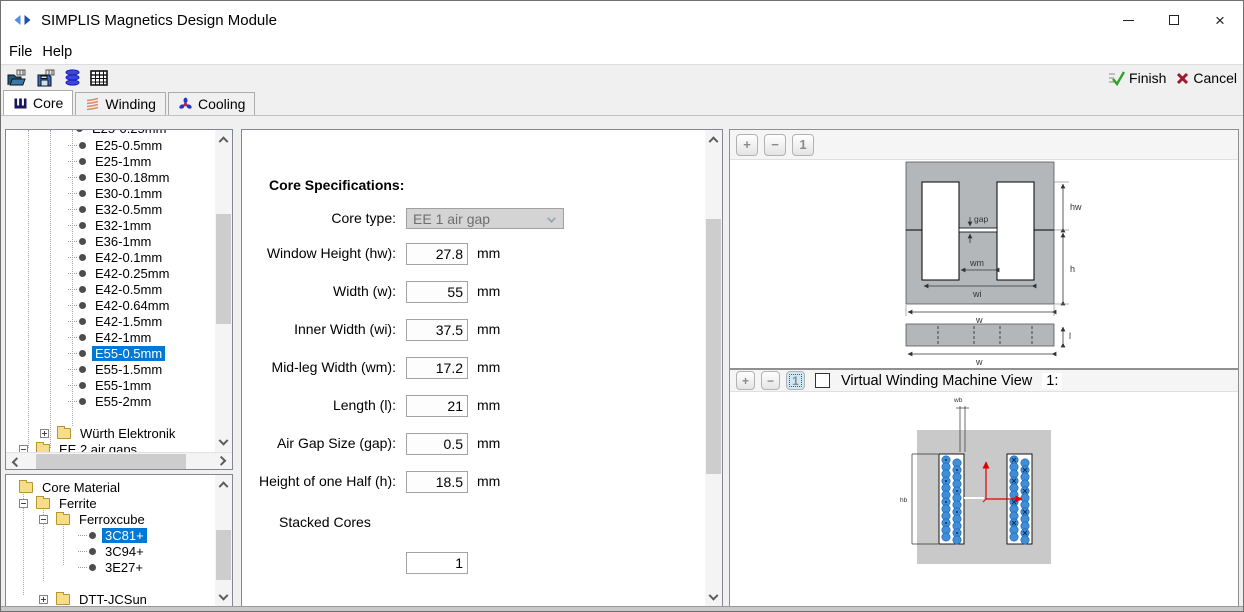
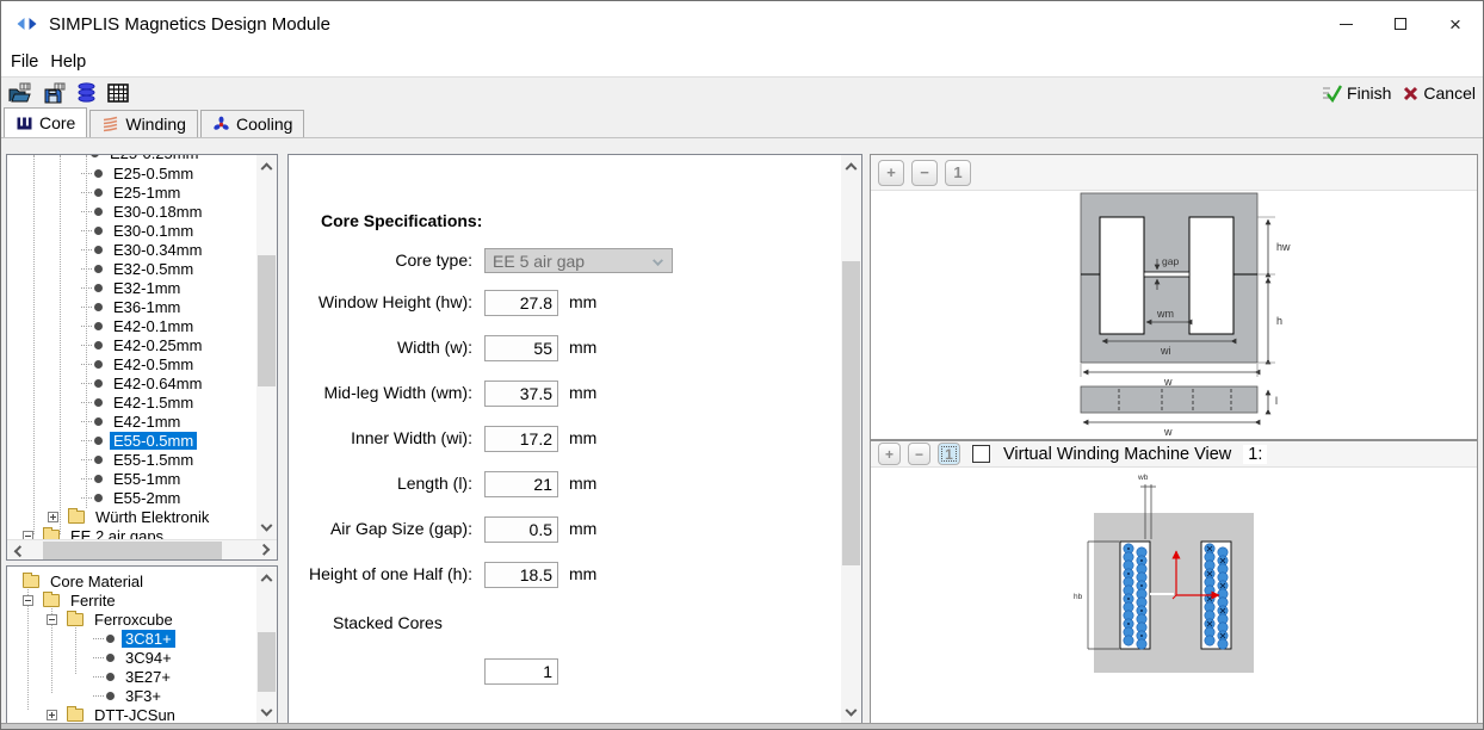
  SIMPLIS Magnetics Design Module
  ×
  File
  Help
  Finish
  Cancel
  Core
  Winding
  Cooling
  E25-0.5mm
  E25-1mm
  E30-0.18mm
  E30-0.1mm
+ E30-0.34mm
  E32-0.5mm
  E32-1mm
  E36-1mm
  E42-0.1mm
  E42-0.25mm
  E42-0.5mm
  E42-0.64mm
  E42-1.5mm
  E42-1mm
  E55-0.5mm
  E55-1.5mm
  E55-1mm
  E55-2mm
  Würth Elektronik
  EE 2 air gaps
  Core Material
  Ferrite
  Ferroxcube
  3C81+
  3C94+
  3E27+
+ 3F3+
  DTT-JCSun
  Core Specifications:
  Core type:
- EE 1 air gap
+ EE 5 air gap
  Window Height (hw):
  27.8
  mm
  Width (w):
  55
  mm
- Inner Width (wi):
+ Mid-leg Width (wm):
  37.5
  mm
- Mid-leg Width (wm):
+ Inner Width (wi):
  17.2
  mm
  Length (l):
  21
  mm
  Air Gap Size (gap):
  0.5
  mm
  Height of one Half (h):
  18.5
  mm
  Stacked Cores
  1
  +
  −
  1
  hw
  h
  gap
  wm
  wi
  w
  l
  w
  +
  −
  1
  Virtual Winding Machine View
  1:
